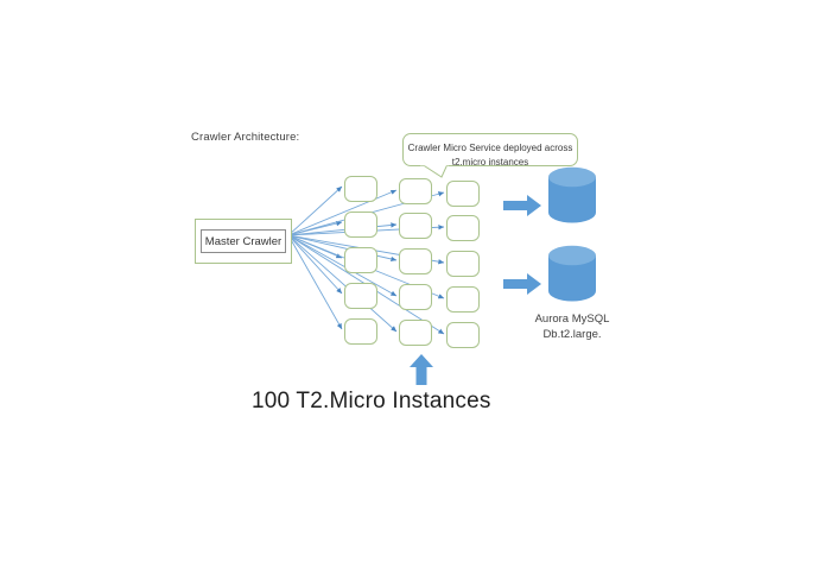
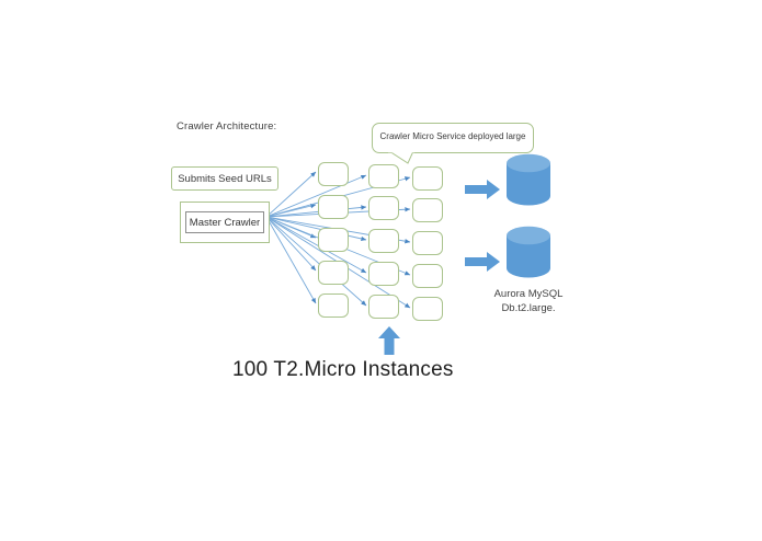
  Crawler Architecture:
+ Submits Seed URLs
  Master Crawler
- Crawler Micro Service deployed across
+ Crawler Micro Service deployed large
- t2.micro instances
  Aurora MySQL
  Db.t2.large.
  100 T2.Micro Instances
